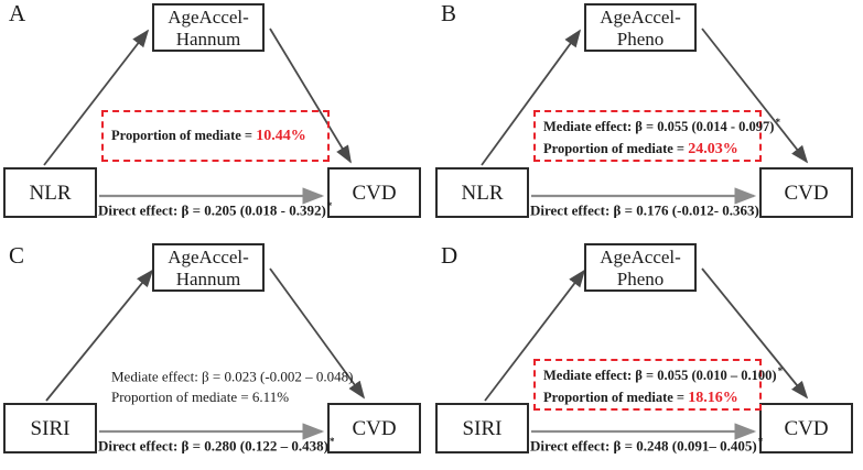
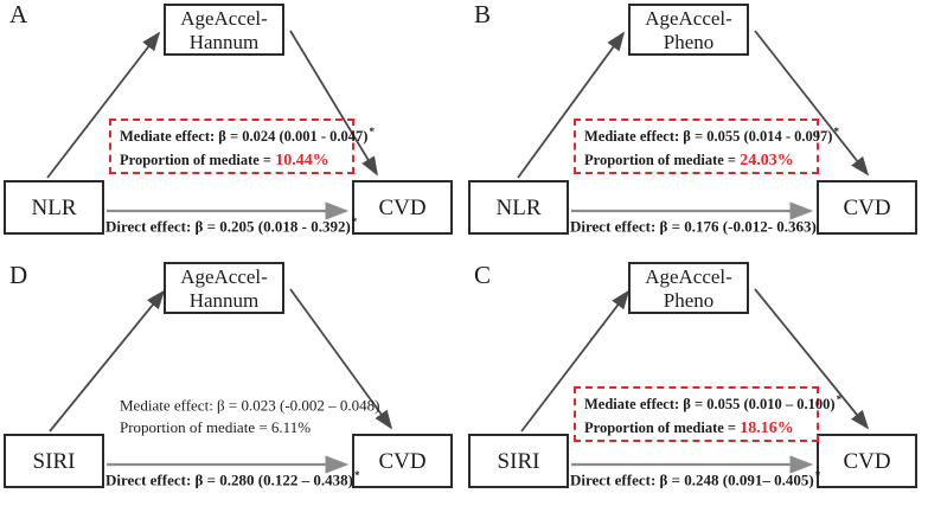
  A
  AgeAccel-
  Hannum
  NLR
  CVD
+ Mediate effect: β = 0.024 (0.001 - 0.047)*
  Proportion of mediate = 10.44%
  Direct effect: β = 0.205 (0.018 - 0.392)*
  B
  AgeAccel-
  Pheno
  NLR
  CVD
  Mediate effect: β = 0.055 (0.014 - 0.097)*
  Proportion of mediate = 24.03%
  Direct effect: β = 0.176 (-0.012- 0.363)
- C
+ D
  AgeAccel-
  Hannum
  SIRI
  CVD
  Mediate effect: β = 0.023 (-0.002 – 0.048)
  Proportion of mediate = 6.11%
  Direct effect: β = 0.280 (0.122 – 0.438)*
- D
+ C
  AgeAccel-
  Pheno
  SIRI
  CVD
  Mediate effect: β = 0.055 (0.010 – 0.100)*
  Proportion of mediate = 18.16%
  Direct effect: β = 0.248 (0.091– 0.405)*
